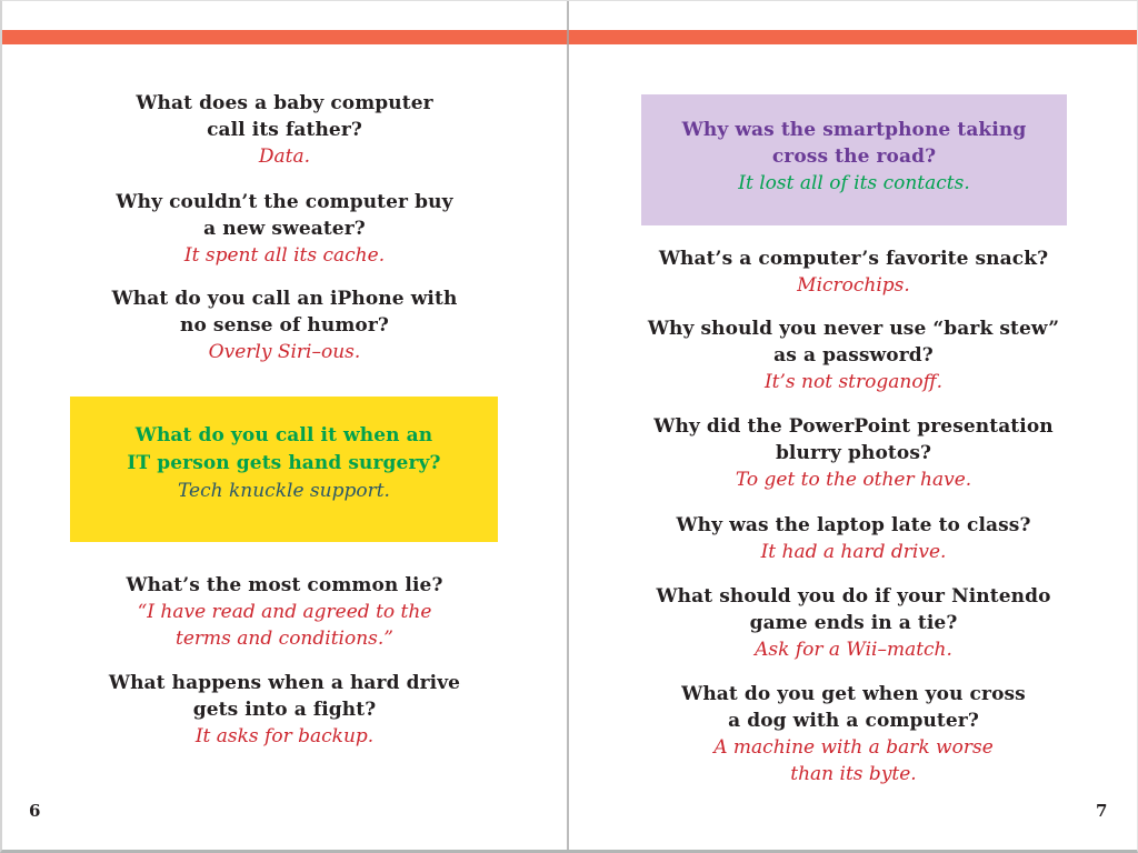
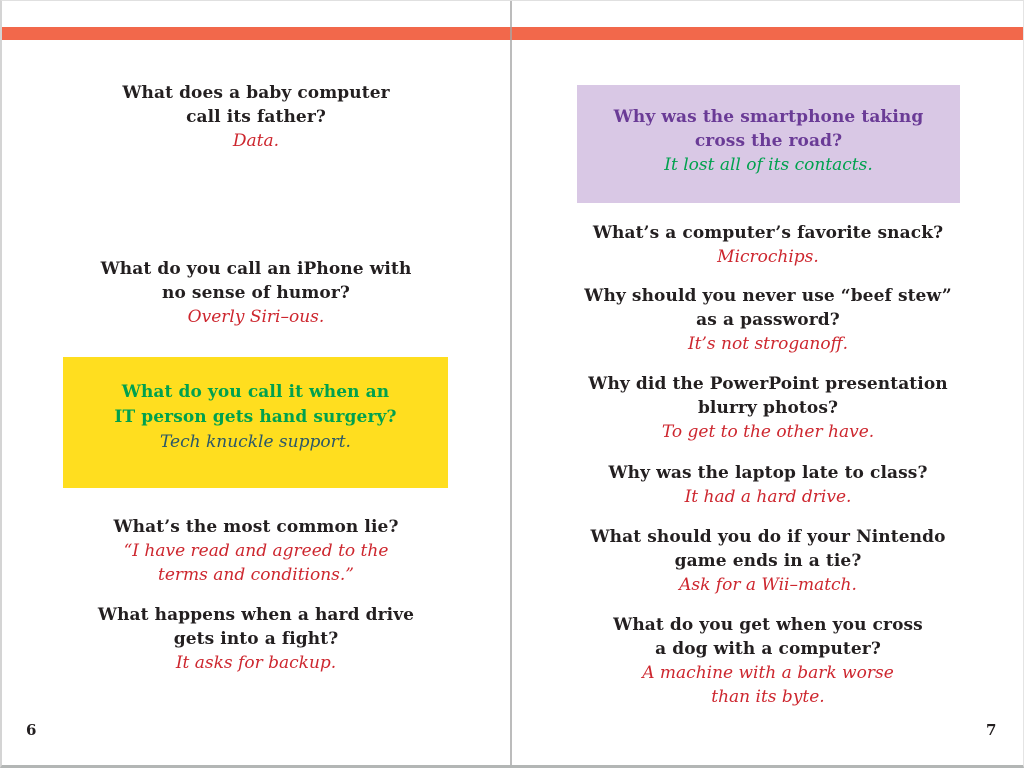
  What does a baby computer
  call its father?
  Data.
- Why couldn’t the computer buy
- a new sweater?
- It spent all its cache.
  What do you call an iPhone with
  no sense of humor?
  Overly Siri–ous.
  What do you call it when an
  IT person gets hand surgery?
  Tech knuckle support.
  What’s the most common lie?
  “I have read and agreed to the
  terms and conditions.”
  What happens when a hard drive
  gets into a fight?
  It asks for backup.
  Why was the smartphone taking
  cross the road?
  It lost all of its contacts.
  What’s a computer’s favorite snack?
  Microchips.
- Why should you never use “bark stew”
+ Why should you never use “beef stew”
  as a password?
  It’s not stroganoff.
  Why did the PowerPoint presentation
  blurry photos?
  To get to the other have.
  Why was the laptop late to class?
  It had a hard drive.
  What should you do if your Nintendo
  game ends in a tie?
  Ask for a Wii–match.
  What do you get when you cross
  a dog with a computer?
  A machine with a bark worse
  than its byte.
  6
  7
